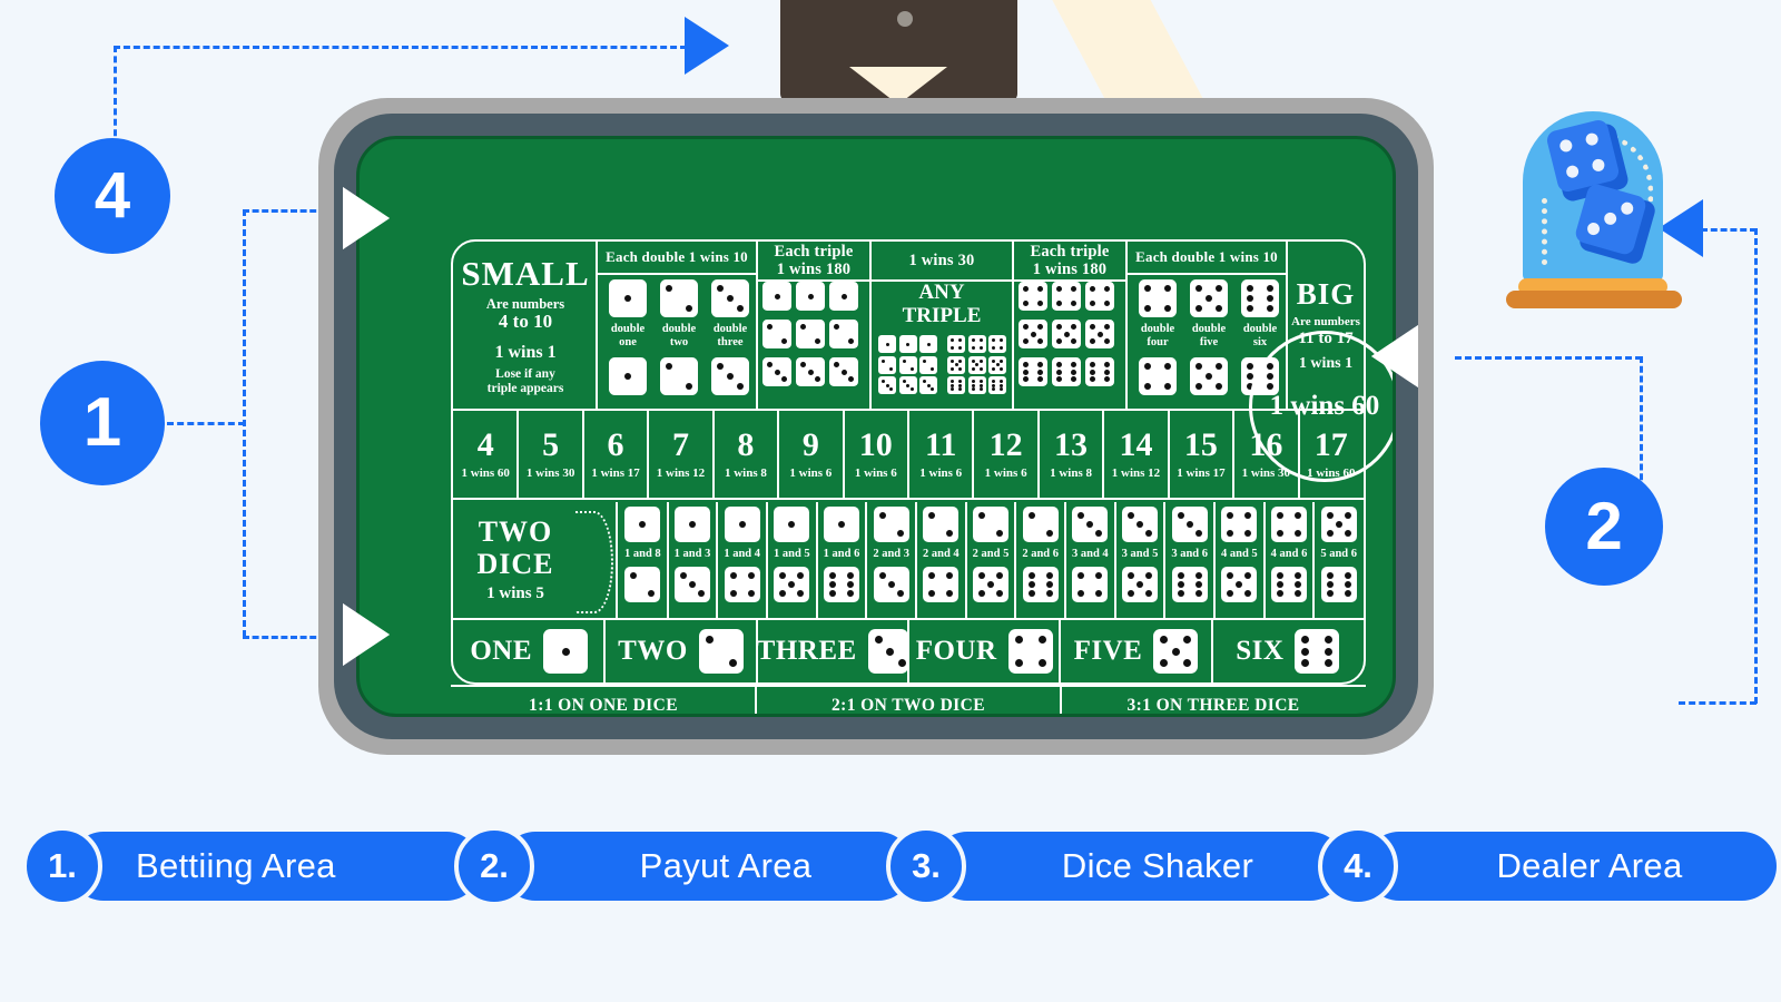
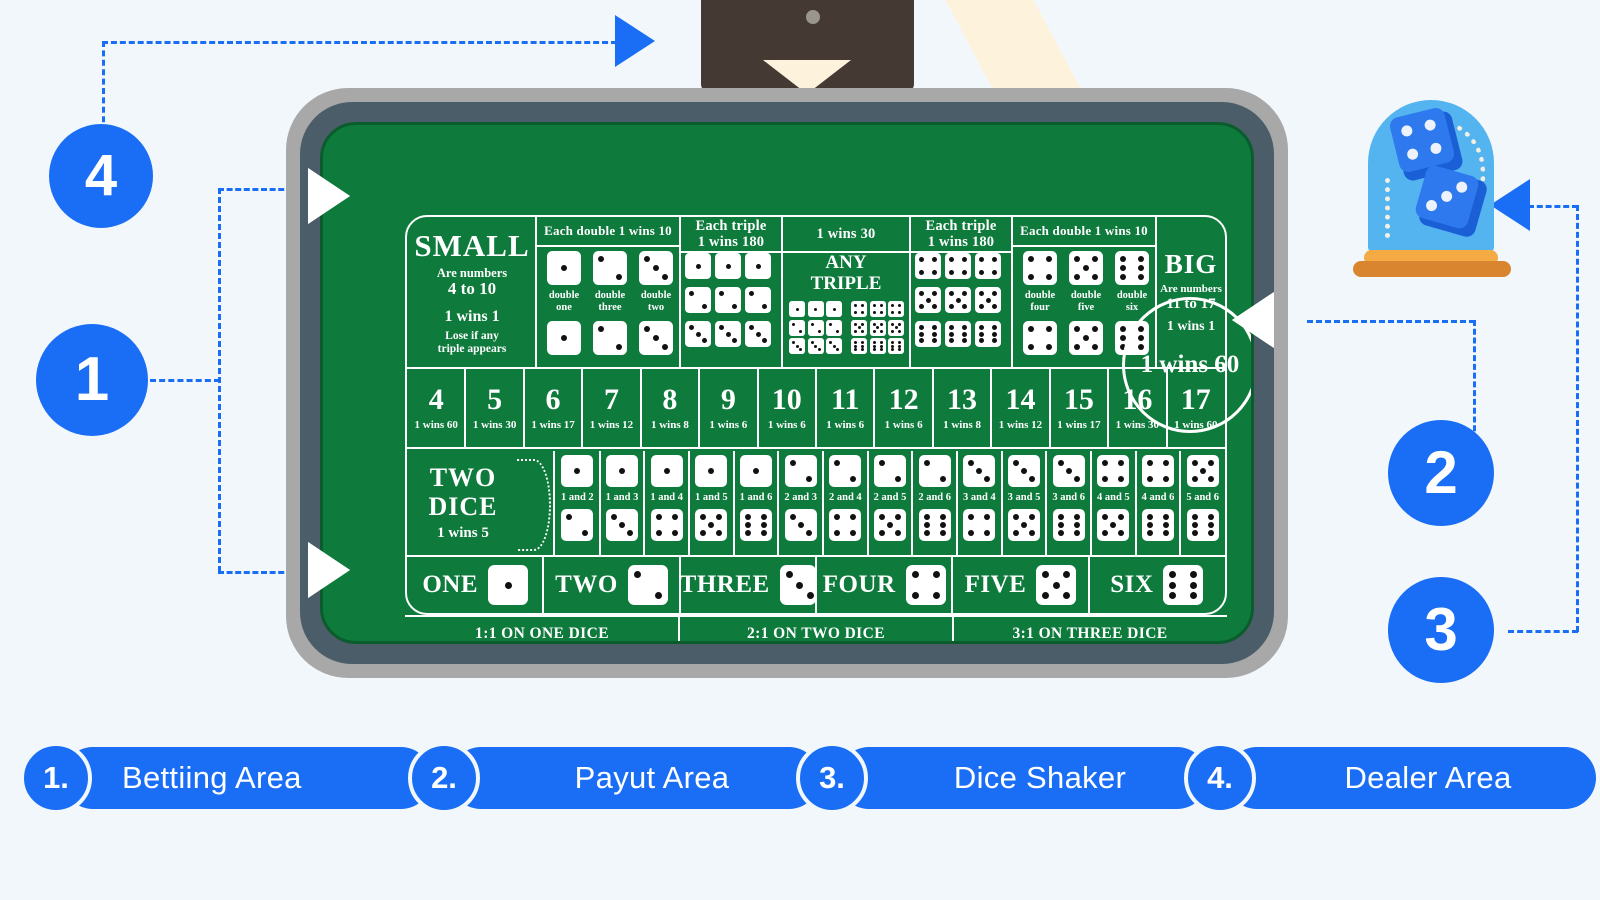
  4
  1
  2
+ 3
  SMALL
  Are numbers
  4 to 10
  1 wins 1
  Lose if any
  triple appears
  Each double 1 wins 10
  Each triple
  1 wins 180
  1 wins 30
  Each triple
  1 wins 180
  Each double 1 wins 10
  BIG
  Are numbers
  11 to 17
  1 wins 1
  double
  one
  double
- two
+ three
  double
- three
+ two
  ANY
  TRIPLE
  double
  four
  double
  five
  double
  six
  4
  1 wins 60
  5
  1 wins 30
  6
  1 wins 17
  7
  1 wins 12
  8
  1 wins 8
  9
  1 wins 6
  10
  1 wins 6
  11
  1 wins 6
  12
  1 wins 6
  13
  1 wins 8
  14
  1 wins 12
  15
  1 wins 17
  16
  1 wins 30
  17
  1 wins 60
  TWO
  DICE
  1 wins 5
- 1 and 8
+ 1 and 2
  1 and 3
  1 and 4
  1 and 5
  1 and 6
  2 and 3
  2 and 4
  2 and 5
  2 and 6
  3 and 4
  3 and 5
  3 and 6
  4 and 5
  4 and 6
  5 and 6
  ONE
  TWO
  THREE
  FOUR
  FIVE
  SIX
  1:1 ON ONE DICE
  2:1 ON TWO DICE
  3:1 ON THREE DICE
  1 wins 60
  Bettiing Area
  1.
  Payut Area
  2.
  Dice Shaker
  3.
  Dealer Area
  4.
